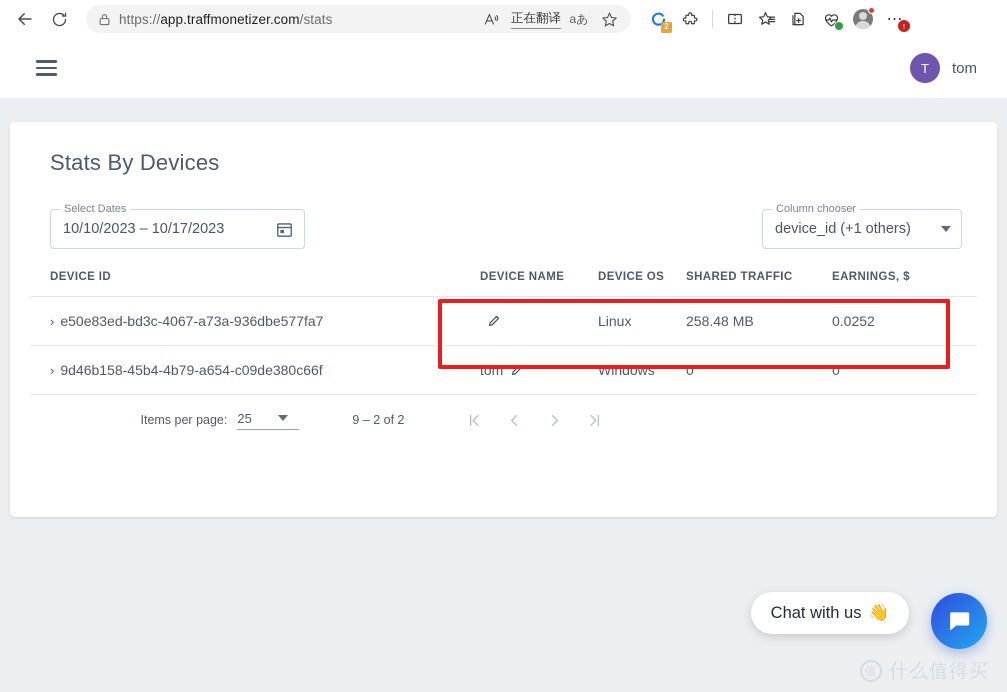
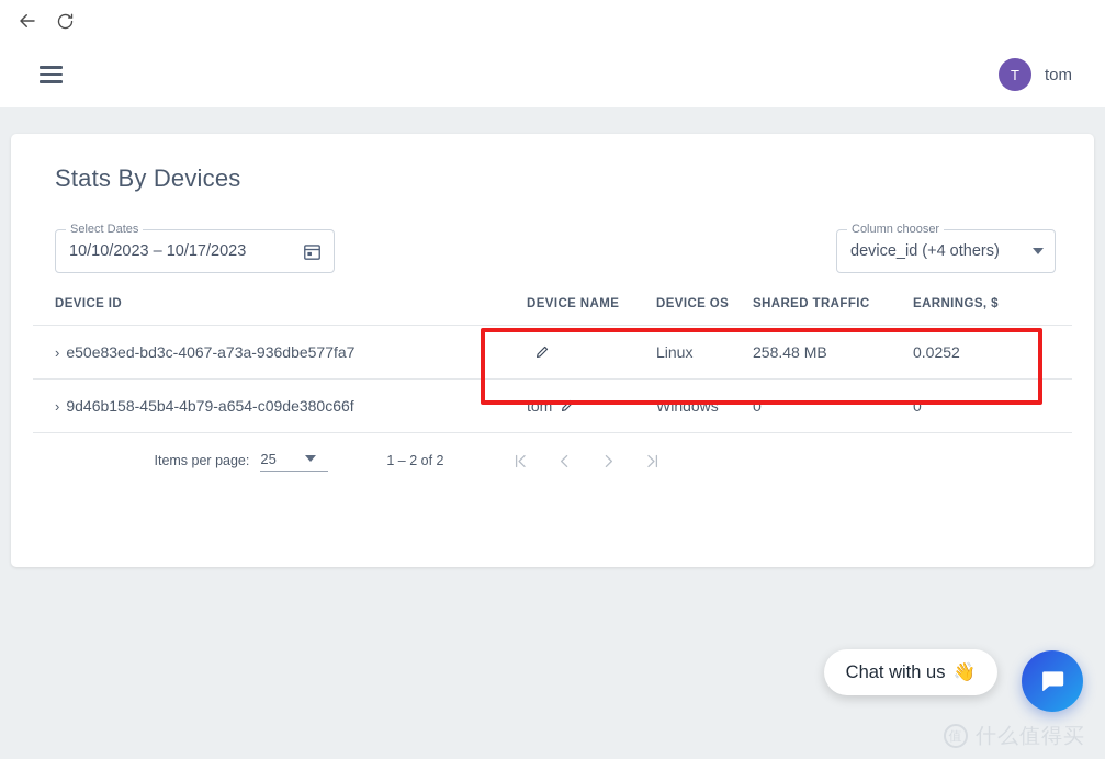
- https://app.traffmonetizer.com/stats
- 正在翻译
- aあ
- 2
- ⋯
- ↑
  T
  tom
  Stats By Devices
  Select Dates
  10/10/2023 – 10/17/2023
  Column chooser
- device_id (+1 others)
+ device_id (+4 others)
  DEVICE ID	DEVICE NAME	DEVICE OS	SHARED TRAFFIC	EARNINGS, $
  › e50e83ed-bd3c-4067-a73a-936dbe577fa7		Linux	258.48 MB	0.0252
  › 9d46b158-45b4-4b79-a654-c09de380c66f	tom	Windows	0	0
  Items per page:
  25
- 9 – 2 of 2
+ 1 – 2 of 2
  Chat with us
  👋
